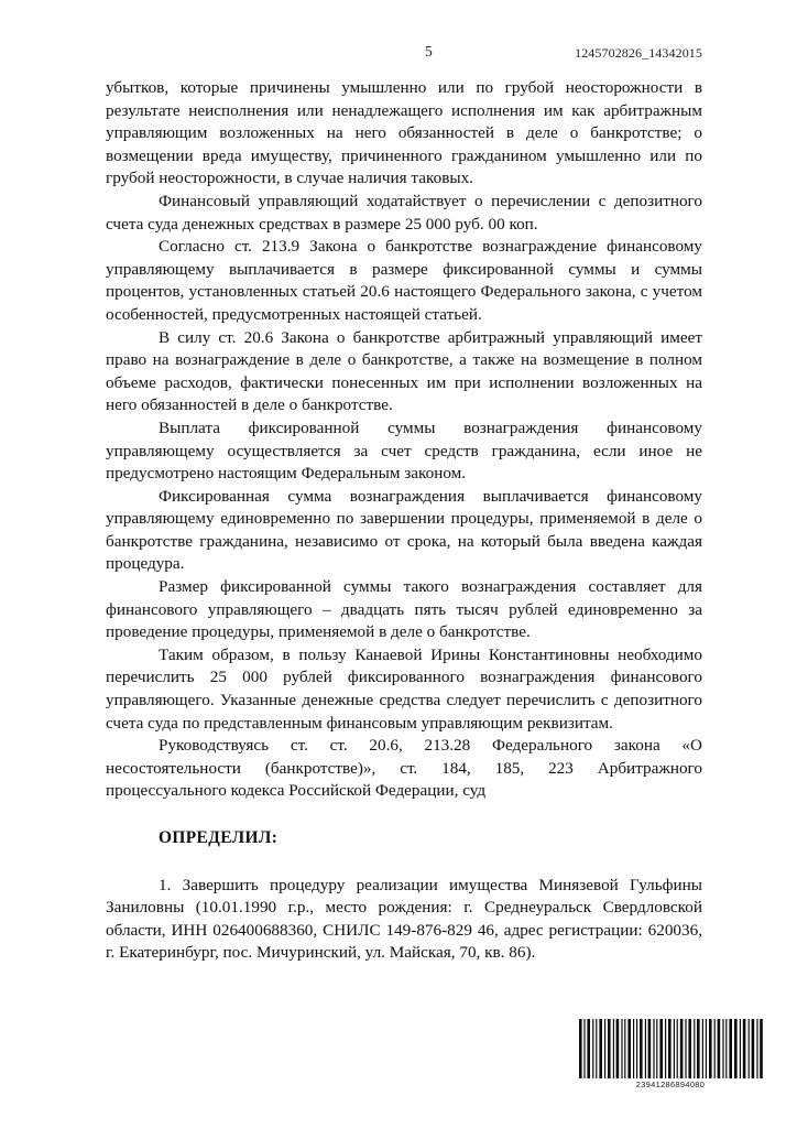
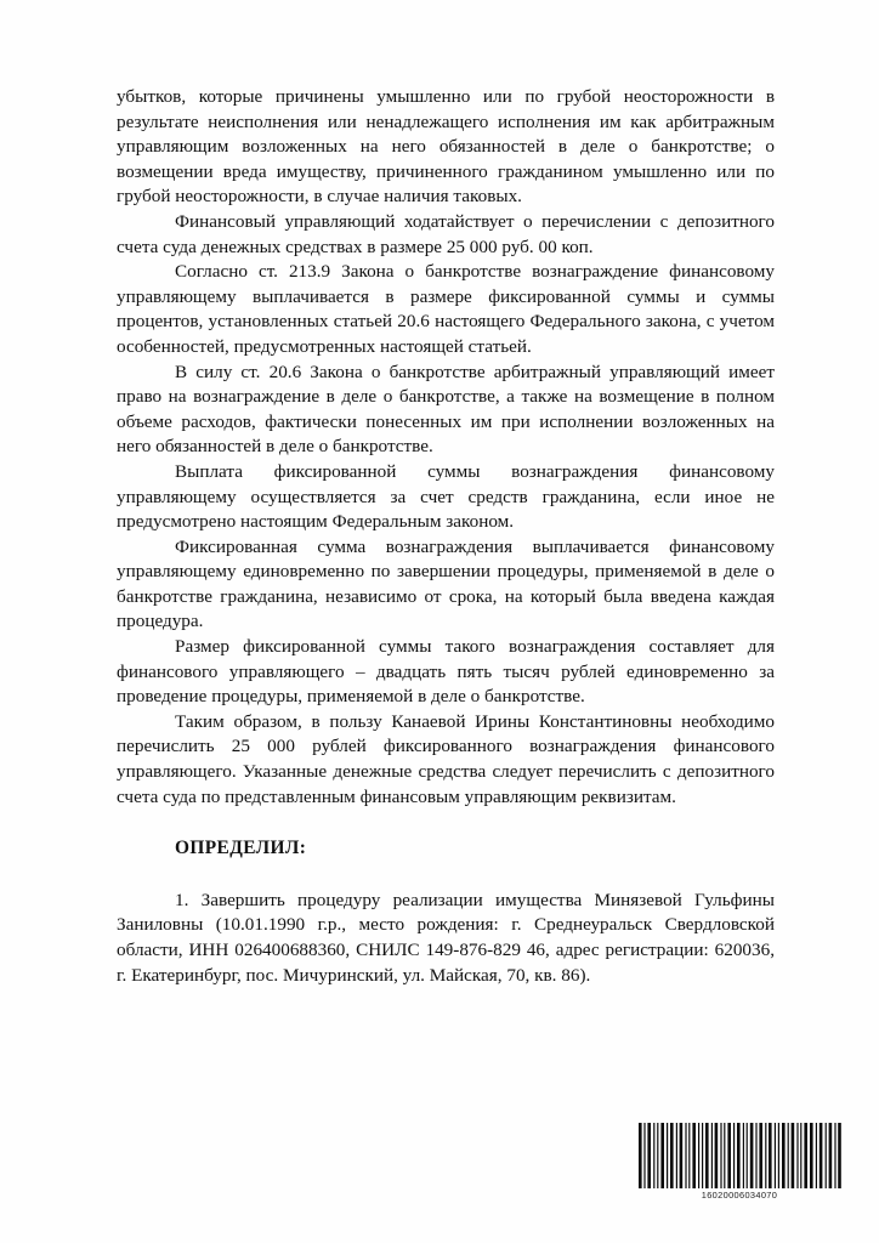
- 5
- 1245702826_14342015
  убытков, которые причинены умышленно или по грубой неосторожности в результате неисполнения или ненадлежащего исполнения им как арбитражным управляющим возложенных на него обязанностей в деле о банкротстве; о возмещении вреда имуществу, причиненного гражданином умышленно или по грубой неосторожности, в случае наличия таковых.
  Финансовый управляющий ходатайствует о перечислении с депозитного счета суда денежных средствах в размере 25 000 руб. 00 коп.
  Согласно ст. 213.9 Закона о банкротстве вознаграждение финансовому управляющему выплачивается в размере фиксированной суммы и суммы процентов, установленных статьей 20.6 настоящего Федерального закона, с учетом особенностей, предусмотренных настоящей статьей.
  В силу ст. 20.6 Закона о банкротстве арбитражный управляющий имеет право на вознаграждение в деле о банкротстве, а также на возмещение в полном объеме расходов, фактически понесенных им при исполнении возложенных на него обязанностей в деле о банкротстве.
  Выплата фиксированной суммы вознаграждения финансовому управляющему осуществляется за счет средств гражданина, если иное не предусмотрено настоящим Федеральным законом.
  Фиксированная сумма вознаграждения выплачивается финансовому управляющему единовременно по завершении процедуры, применяемой в деле о банкротстве гражданина, независимо от срока, на который была введена каждая процедура.
  Размер фиксированной суммы такого вознаграждения составляет для финансового управляющего – двадцать пять тысяч рублей единовременно за проведение процедуры, применяемой в деле о банкротстве.
  Таким образом, в пользу Канаевой Ирины Константиновны необходимо перечислить 25 000 рублей фиксированного вознаграждения финансового управляющего. Указанные денежные средства следует перечислить с депозитного счета суда по представленным финансовым управляющим реквизитам.
- Руководствуясь ст. ст. 20.6, 213.28 Федерального закона «О несостоятельности (банкротстве)», ст. 184, 185, 223 Арбитражного процессуального кодекса Российской Федерации, суд
  ОПРЕДЕЛИЛ:
  1. Завершить процедуру реализации имущества Минязевой Гульфины Заниловны (10.01.1990 г.р., место рождения: г. Среднеуральск Свердловской области, ИНН 026400688360, СНИЛС 149-876-829 46, адрес регистрации: 620036, г. Екатеринбург, пос. Мичуринский, ул. Майская, 70, кв. 86).
- 23941286894080
+ 16020006034070
